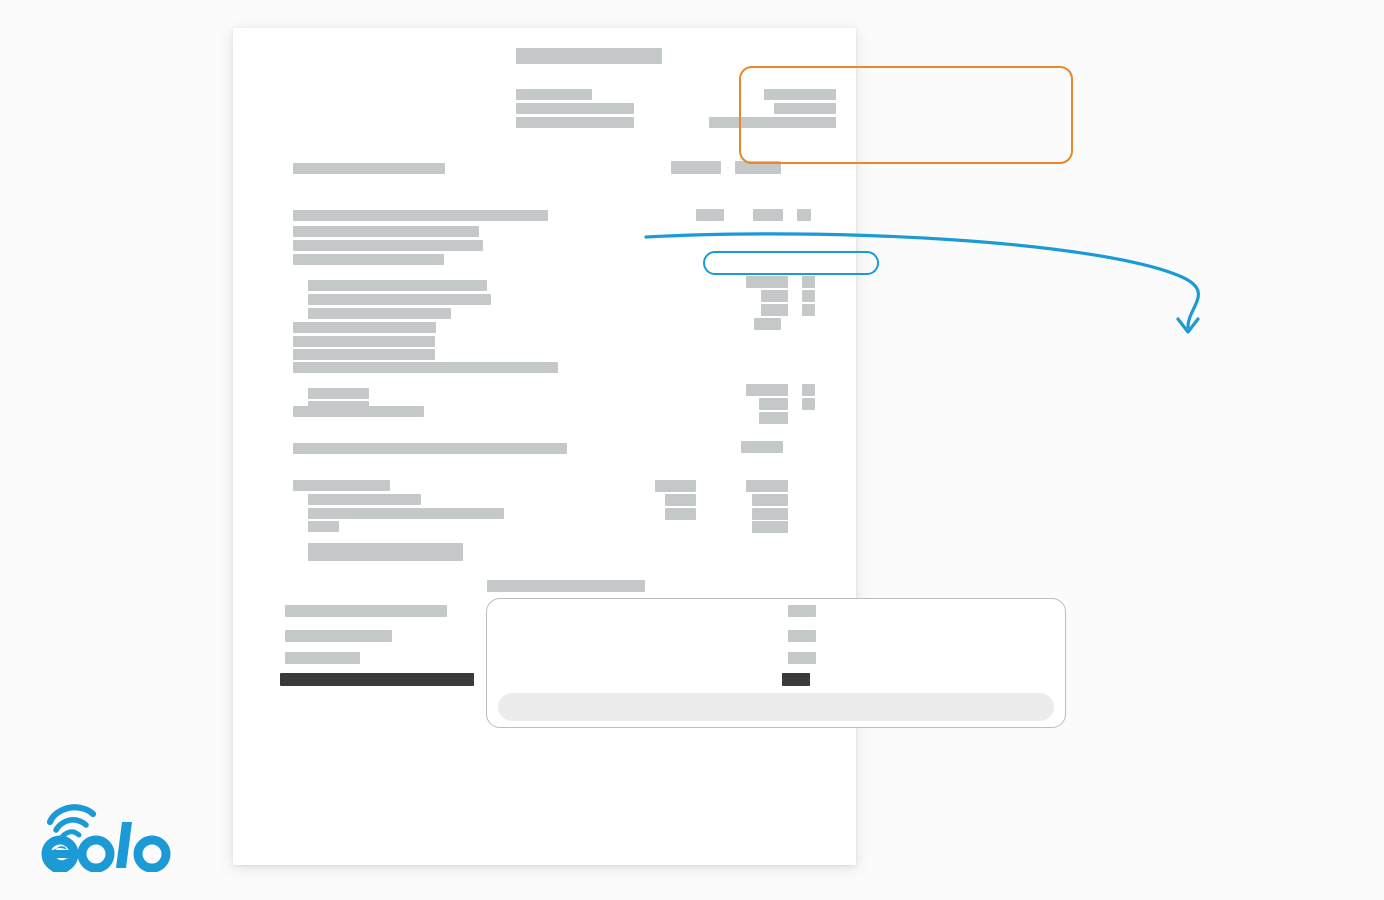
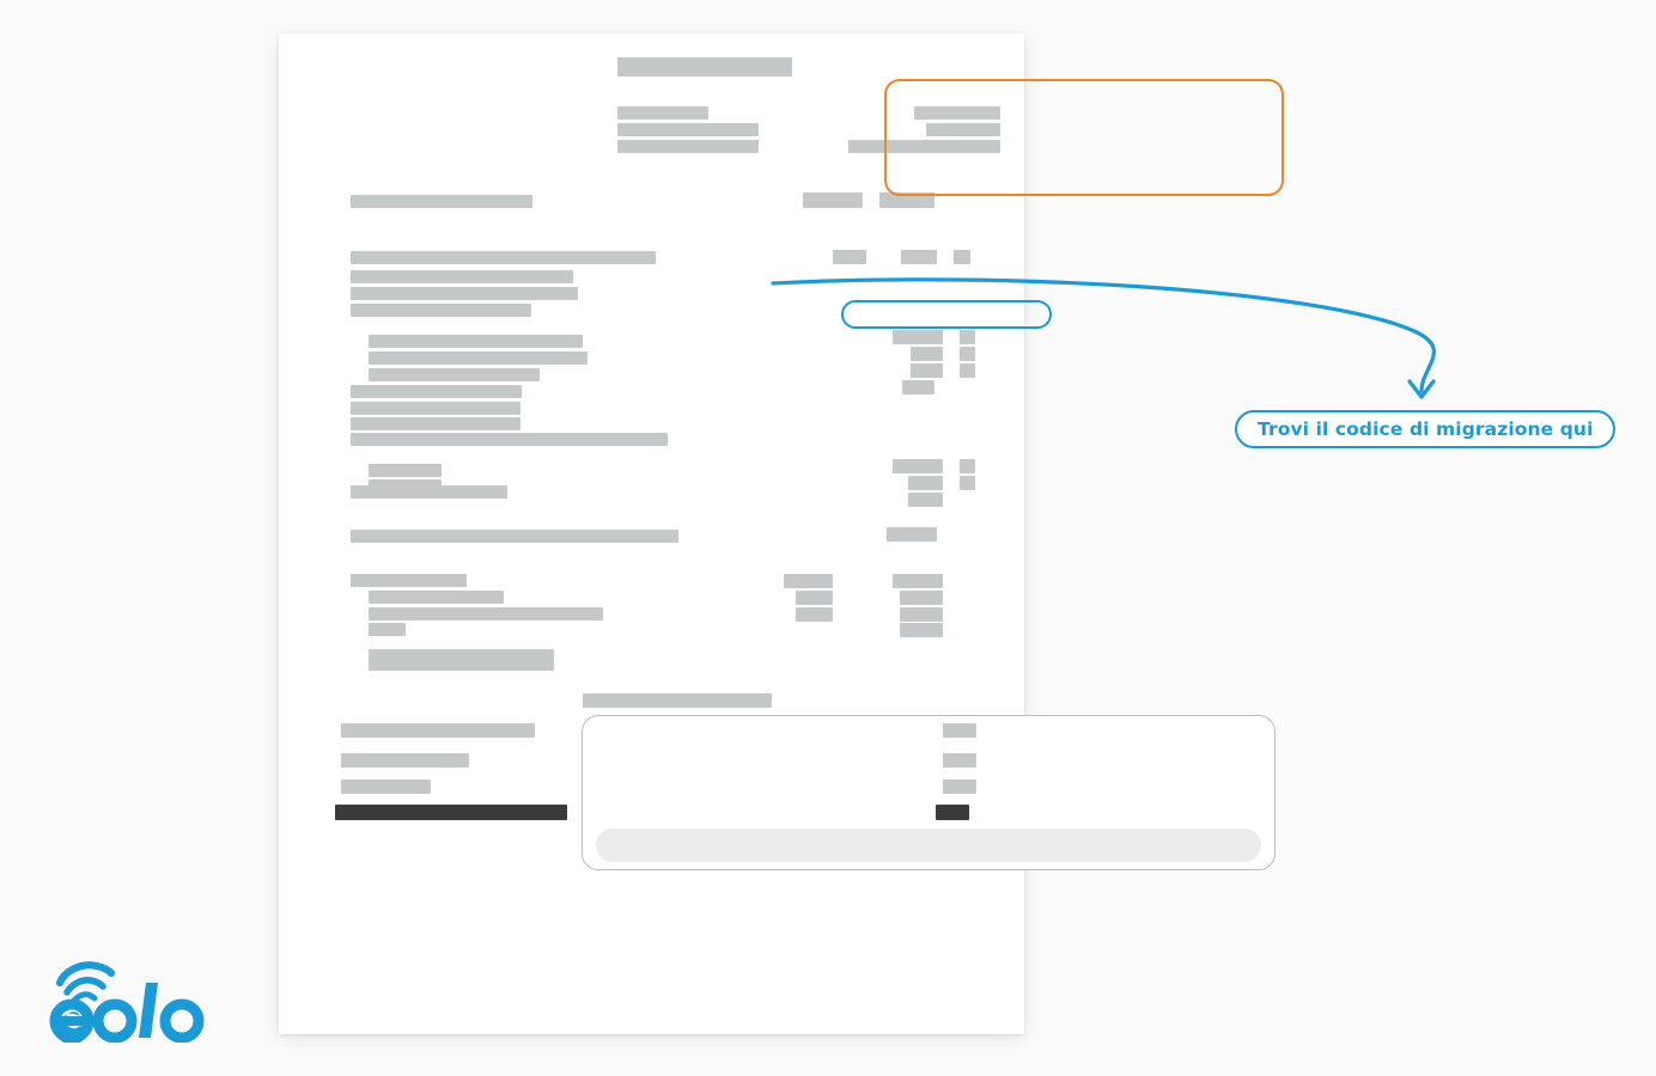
+ Trovi il codice di migrazione qui
